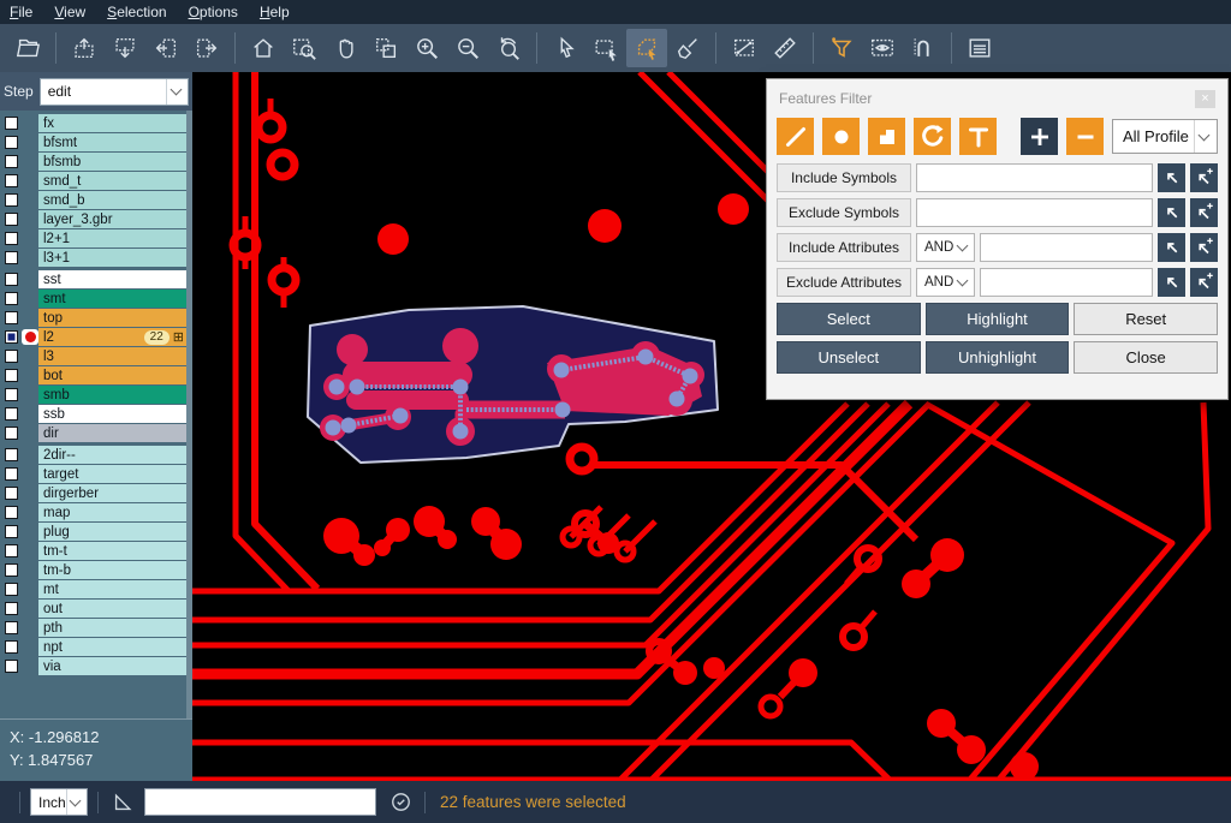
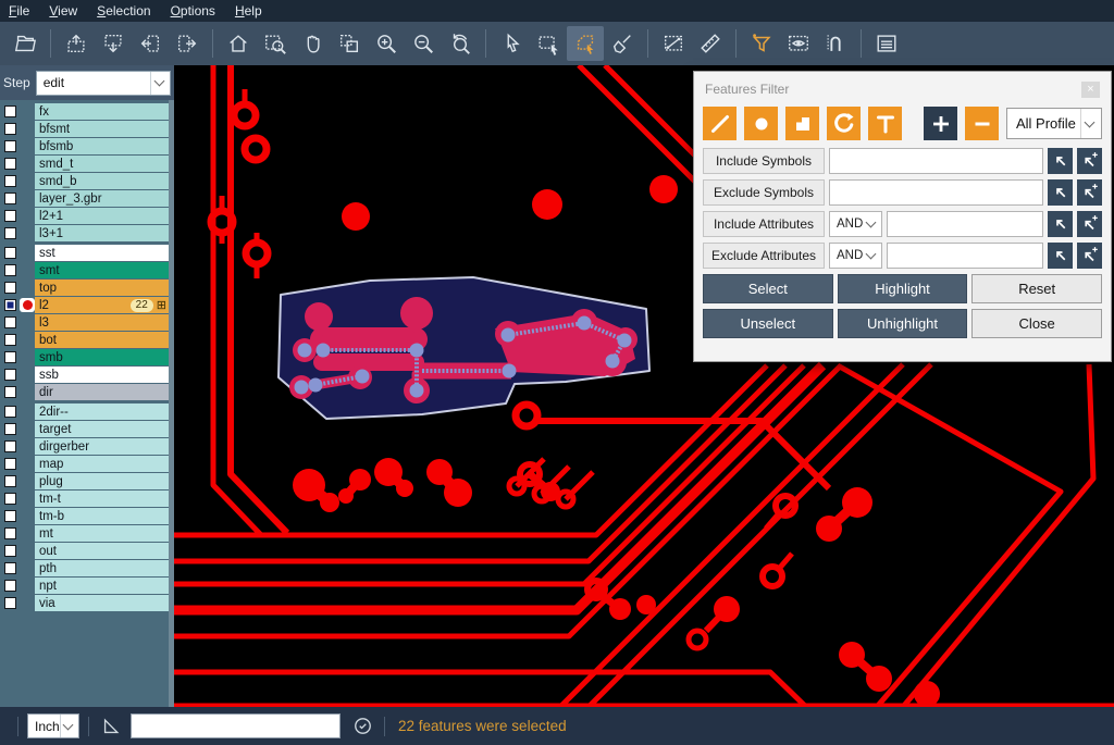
  File
  View
  Selection
  Options
  Help
  Step
  edit
  fx
  bfsmt
  bfsmb
  smd_t
  smd_b
  layer_3.gbr
  l2+1
  l3+1
  sst
  smt
  top
  l2
  22
  ⊞
  l3
  bot
  smb
  ssb
  dir
  2dir--
  target
  dirgerber
  map
  plug
  tm-t
  tm-b
  mt
  out
  pth
  npt
  via
- X: -1.296812
- Y: 1.847567
  Features Filter
  ×
  All Profile
  Include Symbols
  Exclude Symbols
  Include Attributes
  AND
  Exclude Attributes
  AND
  Select
  Highlight
  Reset
  Unselect
  Unhighlight
  Close
  Inch
  22 features were selected
